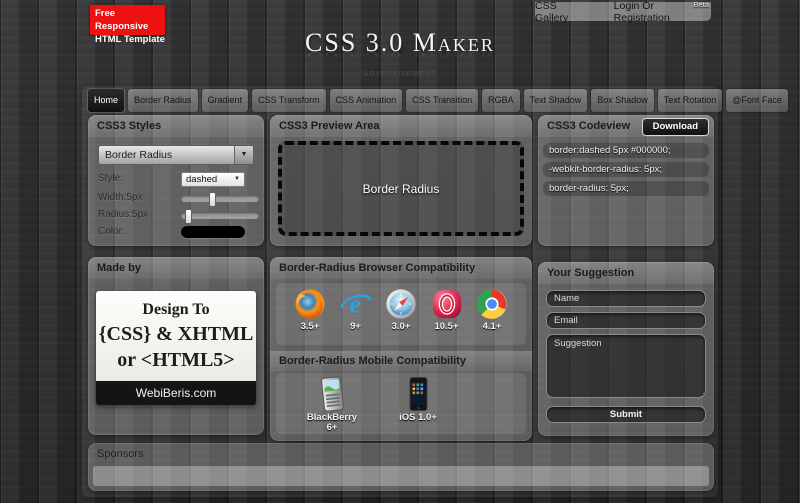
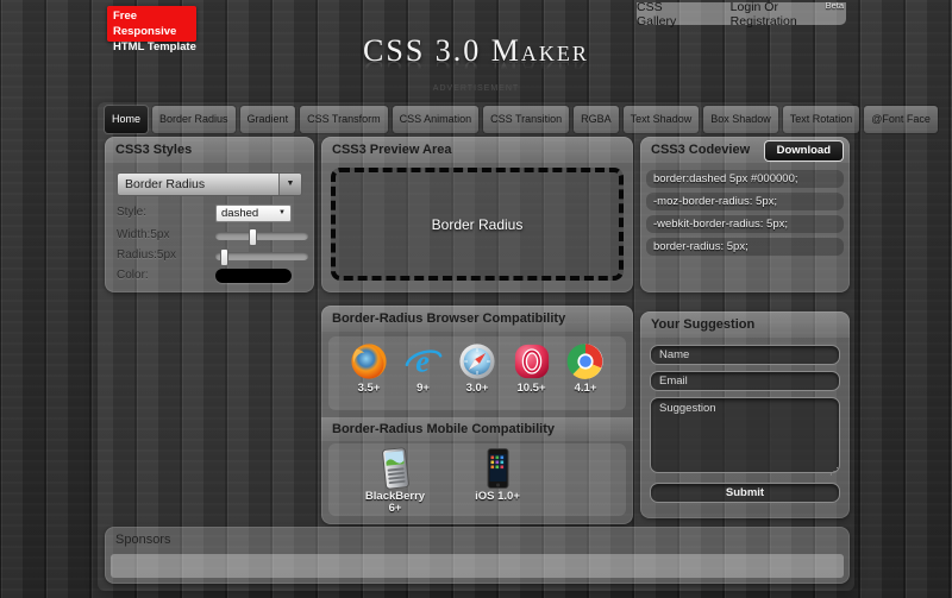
  Free Responsive
  HTML Template
  CSS Gallery
  Login Or Registration
  Beta
  CSS 3.0 Maker
  Home
  Border Radius
  Gradient
  CSS Transform
  CSS Animation
  CSS Transition
  RGBA
  Text Shadow
  Box Shadow
  Text Rotation
  @Font Face
  CSS3 Styles
  Border Radius
  Style:
  dashed
  Width:5px
  Radius:5px
  Color:
  CSS3 Preview Area
  Border Radius
  CSS3 Codeview
  Download
  border:dashed 5px #000000;
+ -moz-border-radius: 5px;
  -webkit-border-radius: 5px;
  border-radius: 5px;
- Made by
- Design To
- {CSS} & XHTML
- or <HTML5>
- WebiBeris.com
  Border-Radius Browser Compatibility
  3.5+
  e
  9+
  3.0+
  10.5+
  4.1+
  Border-Radius Mobile Compatibility
  BlackBerry 6+
  iOS 1.0+
  Your Suggestion
  Name
  Email
  Suggestion
  ⋰
  Submit
  Sponsors
